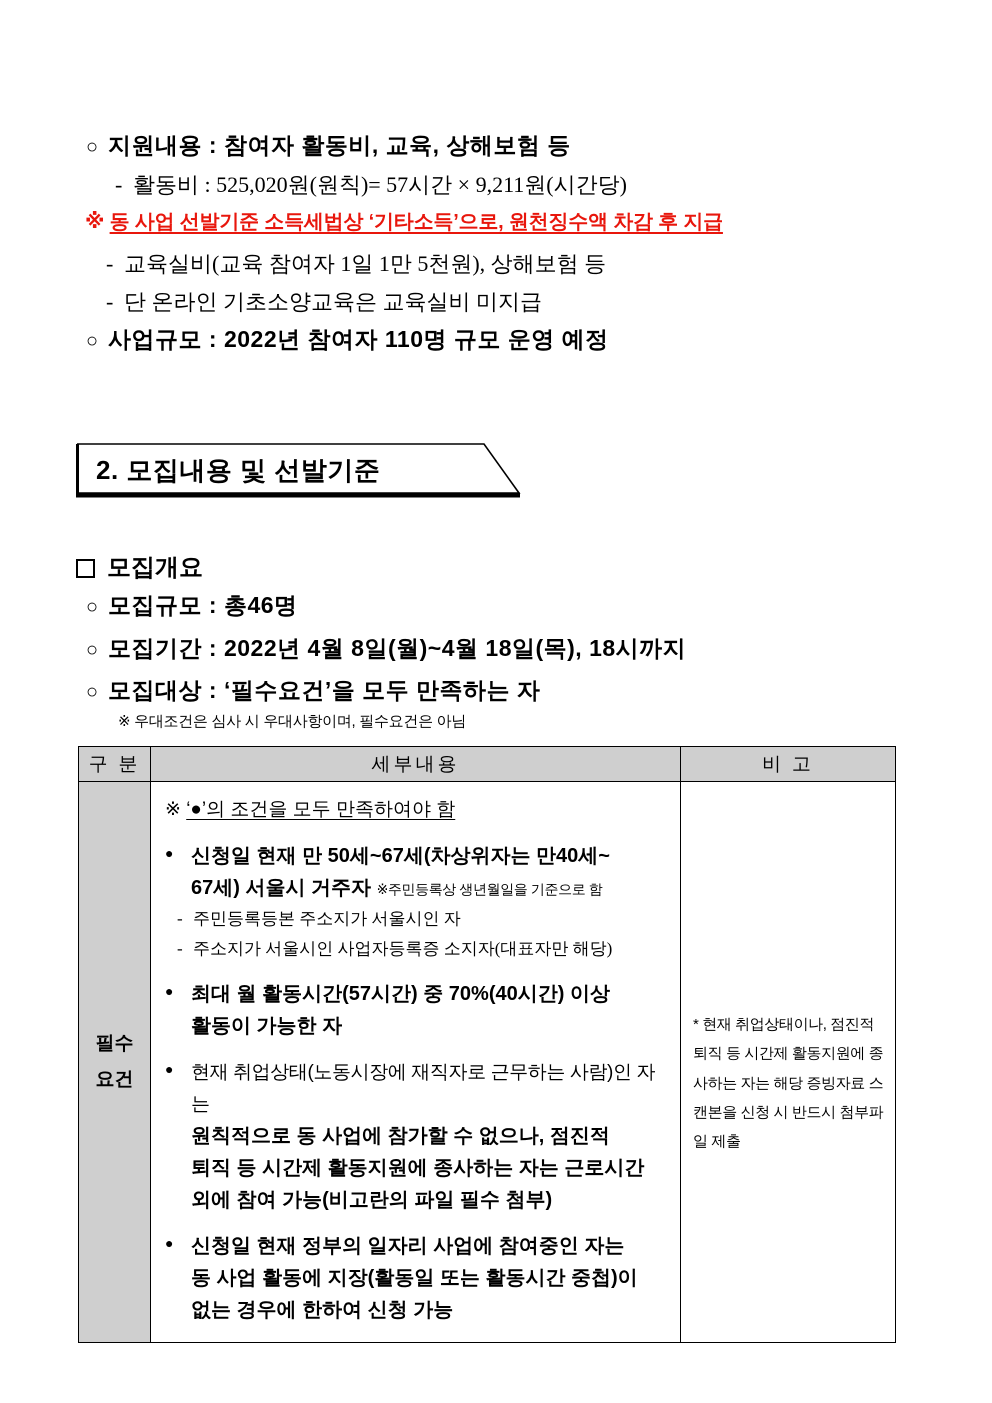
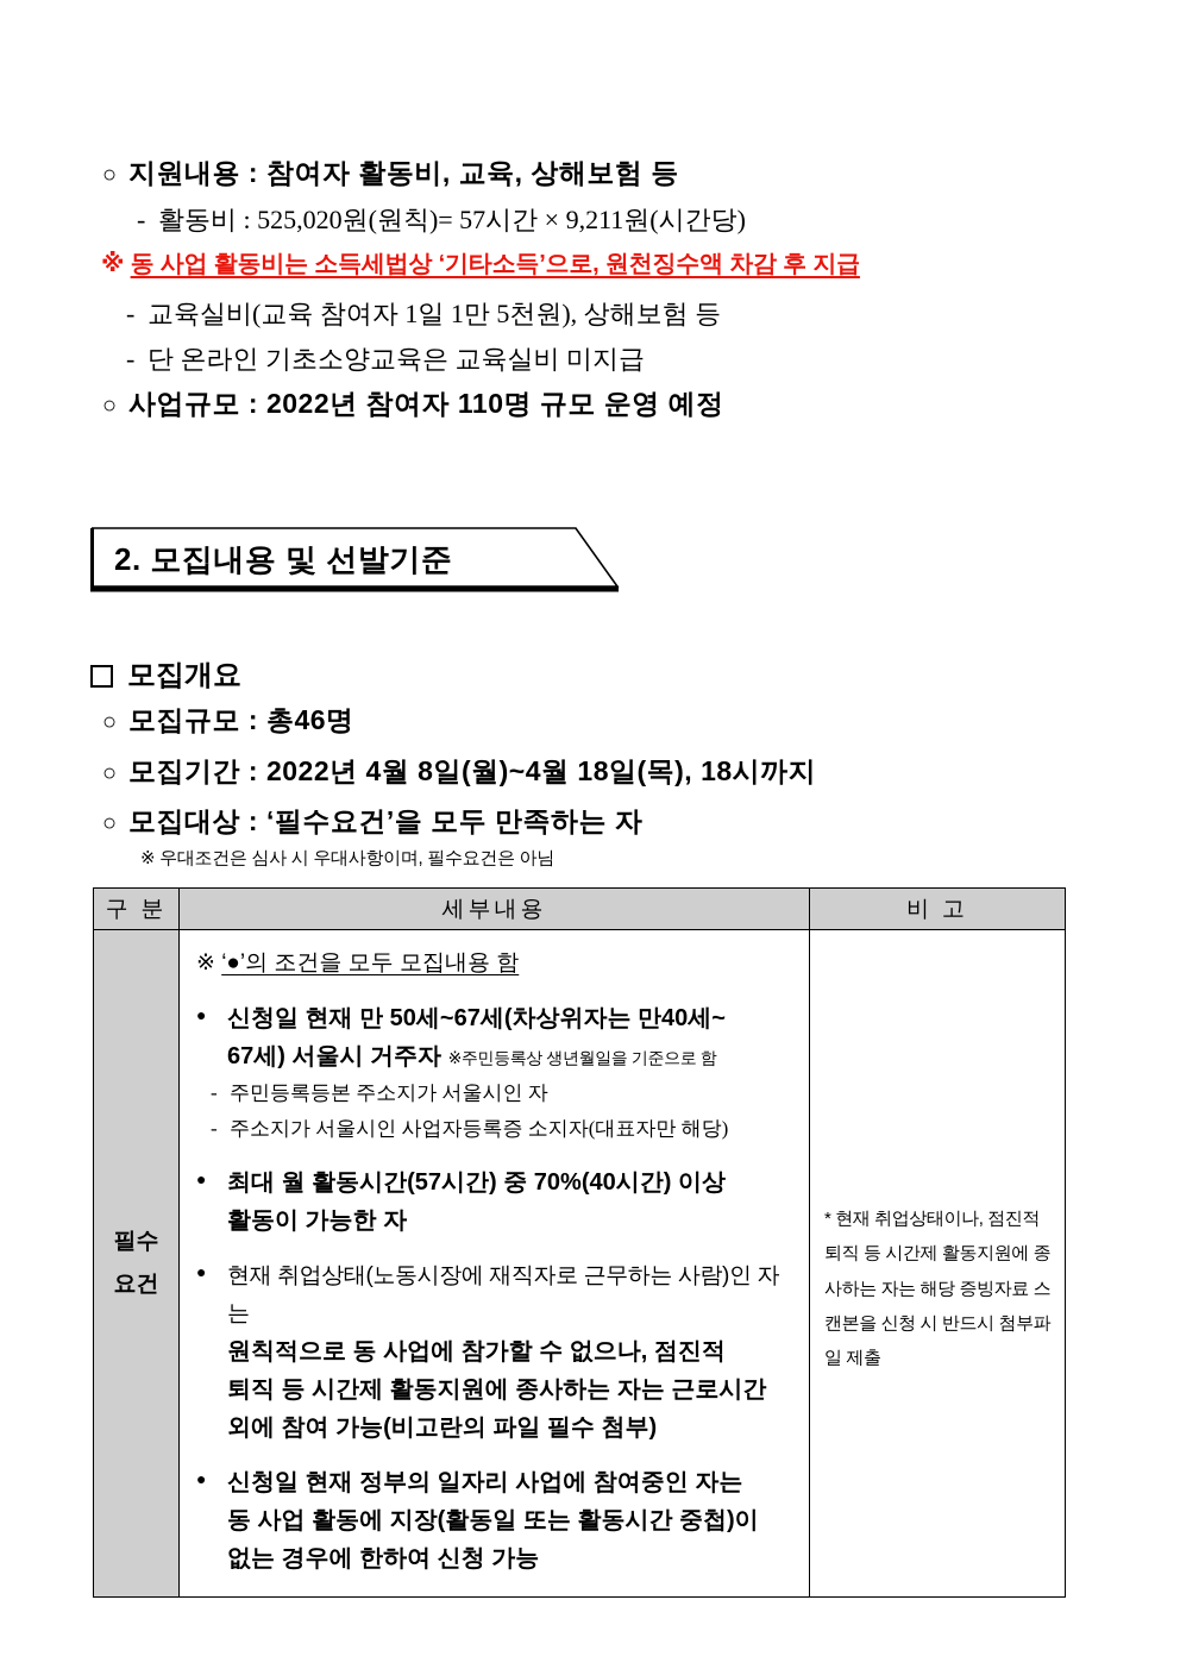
  ○ 지원내용 : 참여자 활동비, 교육, 상해보험 등
  - 활동비 : 525,020원(원칙)= 57시간 × 9,211원(시간당)
- ※ 동 사업 선발기준 소득세법상 ‘기타소득’으로, 원천징수액 차감 후 지급
+ ※ 동 사업 활동비는 소득세법상 ‘기타소득’으로, 원천징수액 차감 후 지급
  - 교육실비(교육 참여자 1일 1만 5천원), 상해보험 등
  - 단 온라인 기초소양교육은 교육실비 미지급
  ○ 사업규모 : 2022년 참여자 110명 규모 운영 예정
  2. 모집내용 및 선발기준
  모집개요
  ○ 모집규모 : 총46명
  ○ 모집기간 : 2022년 4월 8일(월)~4월 18일(목), 18시까지
  ○ 모집대상 : ‘필수요건’을 모두 만족하는 자
  ※ 우대조건은 심사 시 우대사항이며, 필수요건은 아님
  구 분	세부내용	비 고
- 필수 요건	※ ‘●’의 조건을 모두 만족하여야 함 ● 신청일 현재 만 50세~67세(차상위자는 만40세~ 67세) 서울시 거주자 ※주민등록상 생년월일을 기준으로 함 - 주민등록등본 주소지가 서울시인 자 - 주소지가 서울시인 사업자등록증 소지자(대표자만 해당) ● 최대 월 활동시간(57시간) 중 70%(40시간) 이상 활동이 가능한 자 ● 현재 취업상태(노동시장에 재직자로 근무하는 사람)인 자는 원칙적으로 동 사업에 참가할 수 없으나, 점진적 퇴직 등 시간제 활동지원에 종사하는 자는 근로시간 외에 참여 가능(비고란의 파일 필수 첨부) ● 신청일 현재 정부의 일자리 사업에 참여중인 자는 동 사업 활동에 지장(활동일 또는 활동시간 중첩)이 없는 경우에 한하여 신청 가능	* 현재 취업상태이나, 점진적 퇴직 등 시간제 활동지원에 종사하는 자는 해당 증빙자료 스캔본을 신청 시 반드시 첨부파일 제출
+ 필수 요건	※ ‘●’의 조건을 모두 모집내용 함 ● 신청일 현재 만 50세~67세(차상위자는 만40세~ 67세) 서울시 거주자 ※주민등록상 생년월일을 기준으로 함 - 주민등록등본 주소지가 서울시인 자 - 주소지가 서울시인 사업자등록증 소지자(대표자만 해당) ● 최대 월 활동시간(57시간) 중 70%(40시간) 이상 활동이 가능한 자 ● 현재 취업상태(노동시장에 재직자로 근무하는 사람)인 자는 원칙적으로 동 사업에 참가할 수 없으나, 점진적 퇴직 등 시간제 활동지원에 종사하는 자는 근로시간 외에 참여 가능(비고란의 파일 필수 첨부) ● 신청일 현재 정부의 일자리 사업에 참여중인 자는 동 사업 활동에 지장(활동일 또는 활동시간 중첩)이 없는 경우에 한하여 신청 가능	* 현재 취업상태이나, 점진적 퇴직 등 시간제 활동지원에 종사하는 자는 해당 증빙자료 스캔본을 신청 시 반드시 첨부파일 제출
